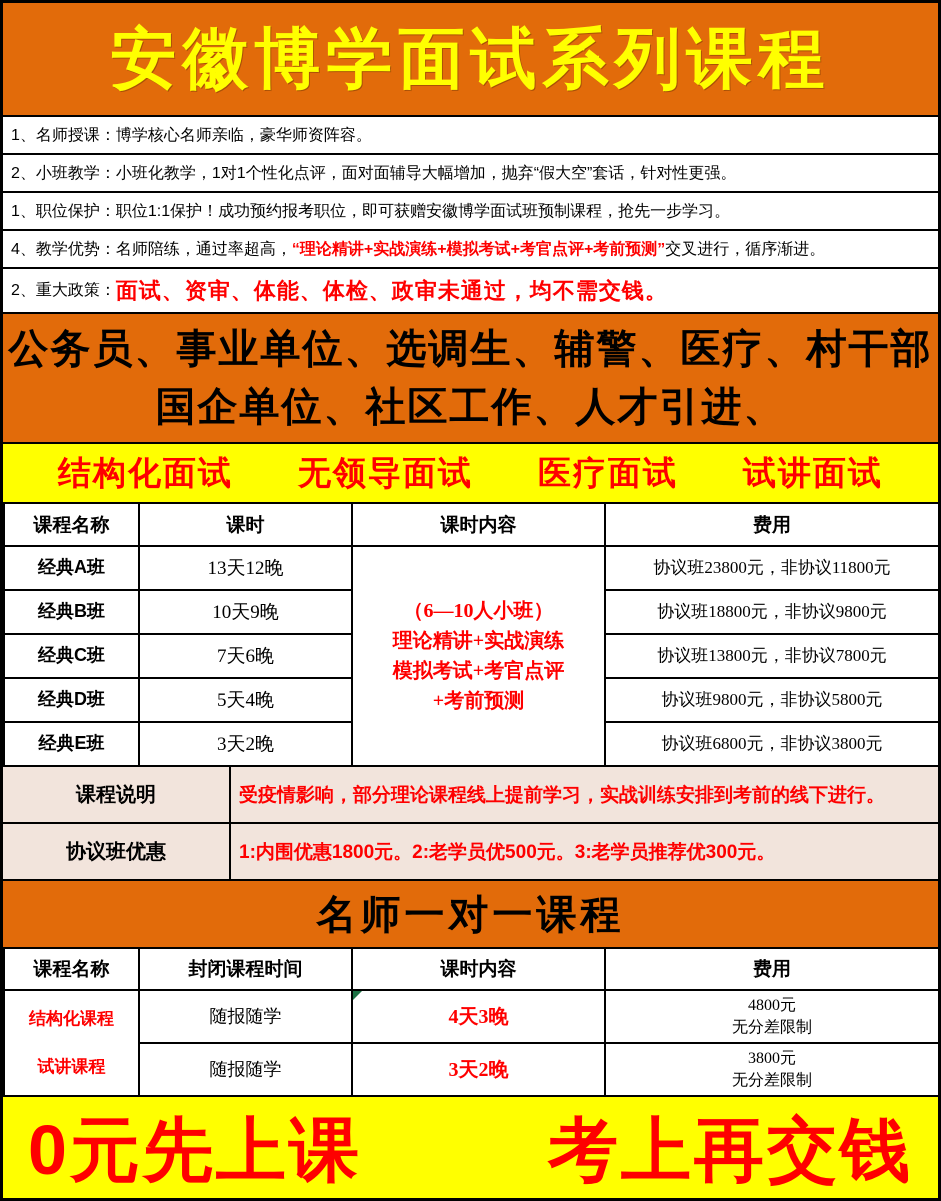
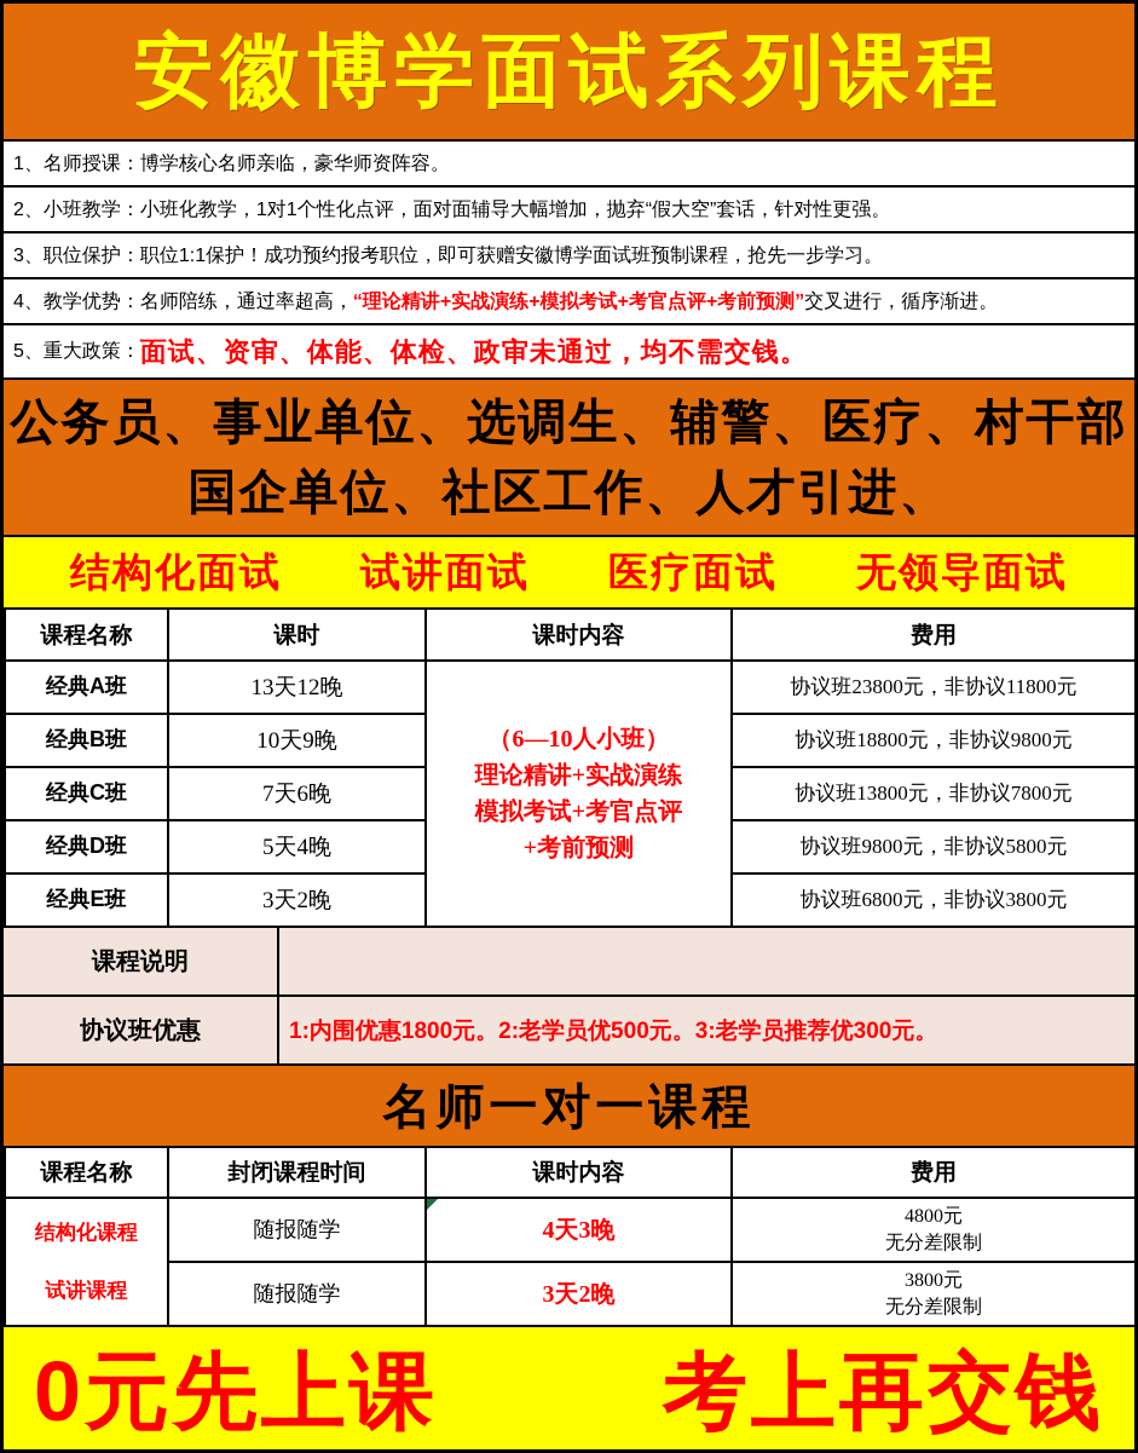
  安徽博学面试系列课程
  1、名师授课：博学核心名师亲临，豪华师资阵容。
  2、小班教学：小班化教学，1对1个性化点评，面对面辅导大幅增加，抛弃“假大空”套话，针对性更强。
- 1、职位保护：职位1:1保护！成功预约报考职位，即可获赠安徽博学面试班预制课程，抢先一步学习。
+ 3、职位保护：职位1:1保护！成功预约报考职位，即可获赠安徽博学面试班预制课程，抢先一步学习。
  4、教学优势：名师陪练，通过率超高，
  “理论精讲+实战演练+模拟考试+考官点评+考前预测”
  交叉进行，循序渐进。
- 2、重大政策：
+ 5、重大政策：
  面试、资审、体能、体检、政审未通过，均不需交钱。
  公务员、事业单位、选调生、辅警、医疗、村干部
  国企单位、社区工作、人才引进、
  结构化面试
- 无领导面试
+ 试讲面试
  医疗面试
- 试讲面试
+ 无领导面试
  课程名称	课时	课时内容	费用
  经典A班	13天12晚	（6—10人小班） 理论精讲+实战演练 模拟考试+考官点评 +考前预测	协议班23800元，非协议11800元
  经典B班	10天9晚	协议班18800元，非协议9800元
  经典C班	7天6晚	协议班13800元，非协议7800元
  经典D班	5天4晚	协议班9800元，非协议5800元
  经典E班	3天2晚	协议班6800元，非协议3800元
  课程说明
- 受疫情影响，部分理论课程线上提前学习，实战训练安排到考前的线下进行。
  协议班优惠
  1:内围优惠1800元。2:老学员优500元。3:老学员推荐优300元。
  名师一对一课程
  课程名称	封闭课程时间	课时内容	费用
  结构化课程 试讲课程	随报随学	4天3晚	4800元 无分差限制
  随报随学	3天2晚	3800元 无分差限制
  0元先上课
  考上再交钱
